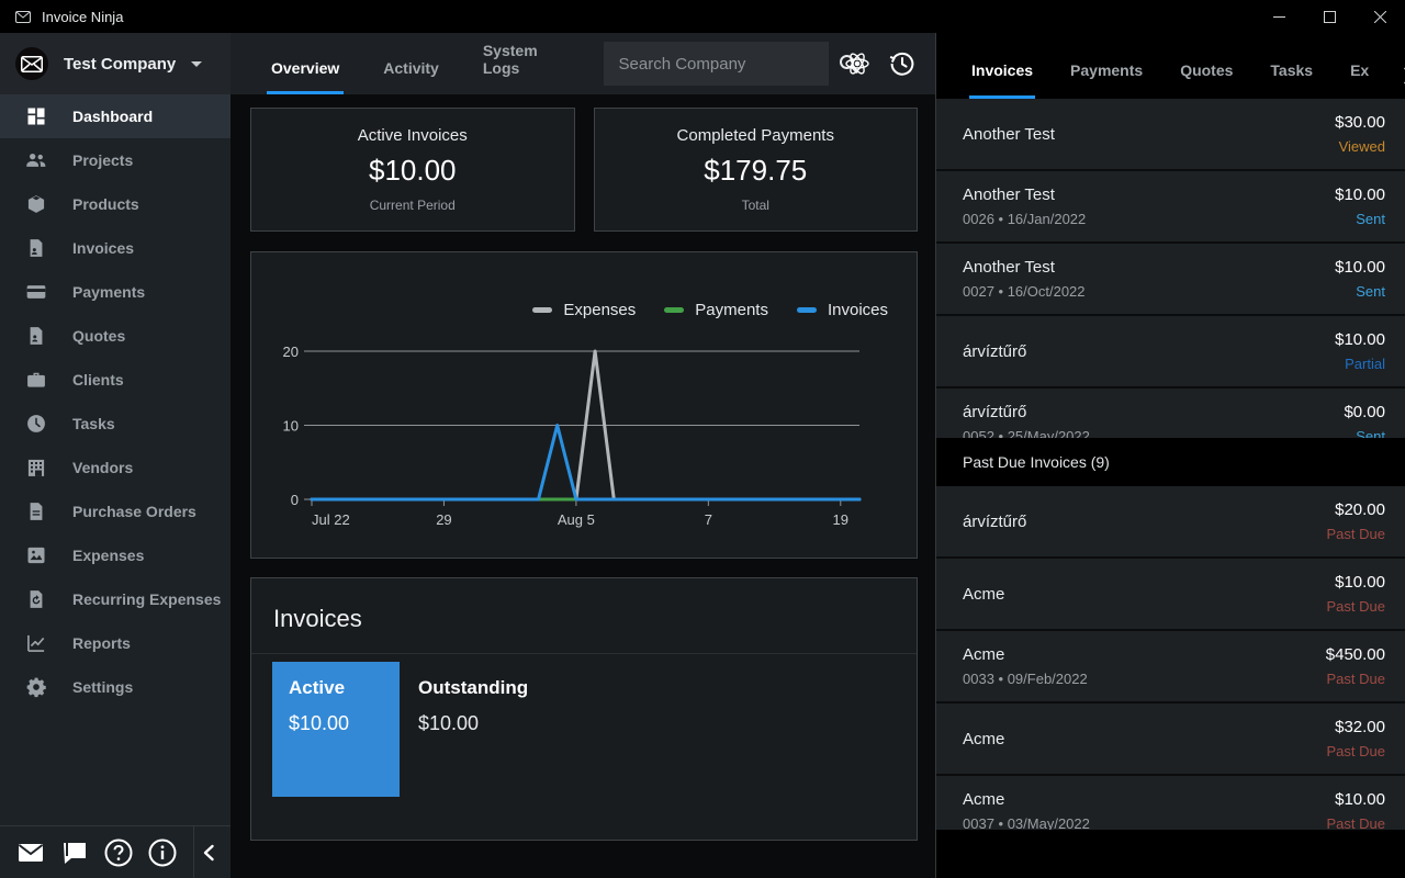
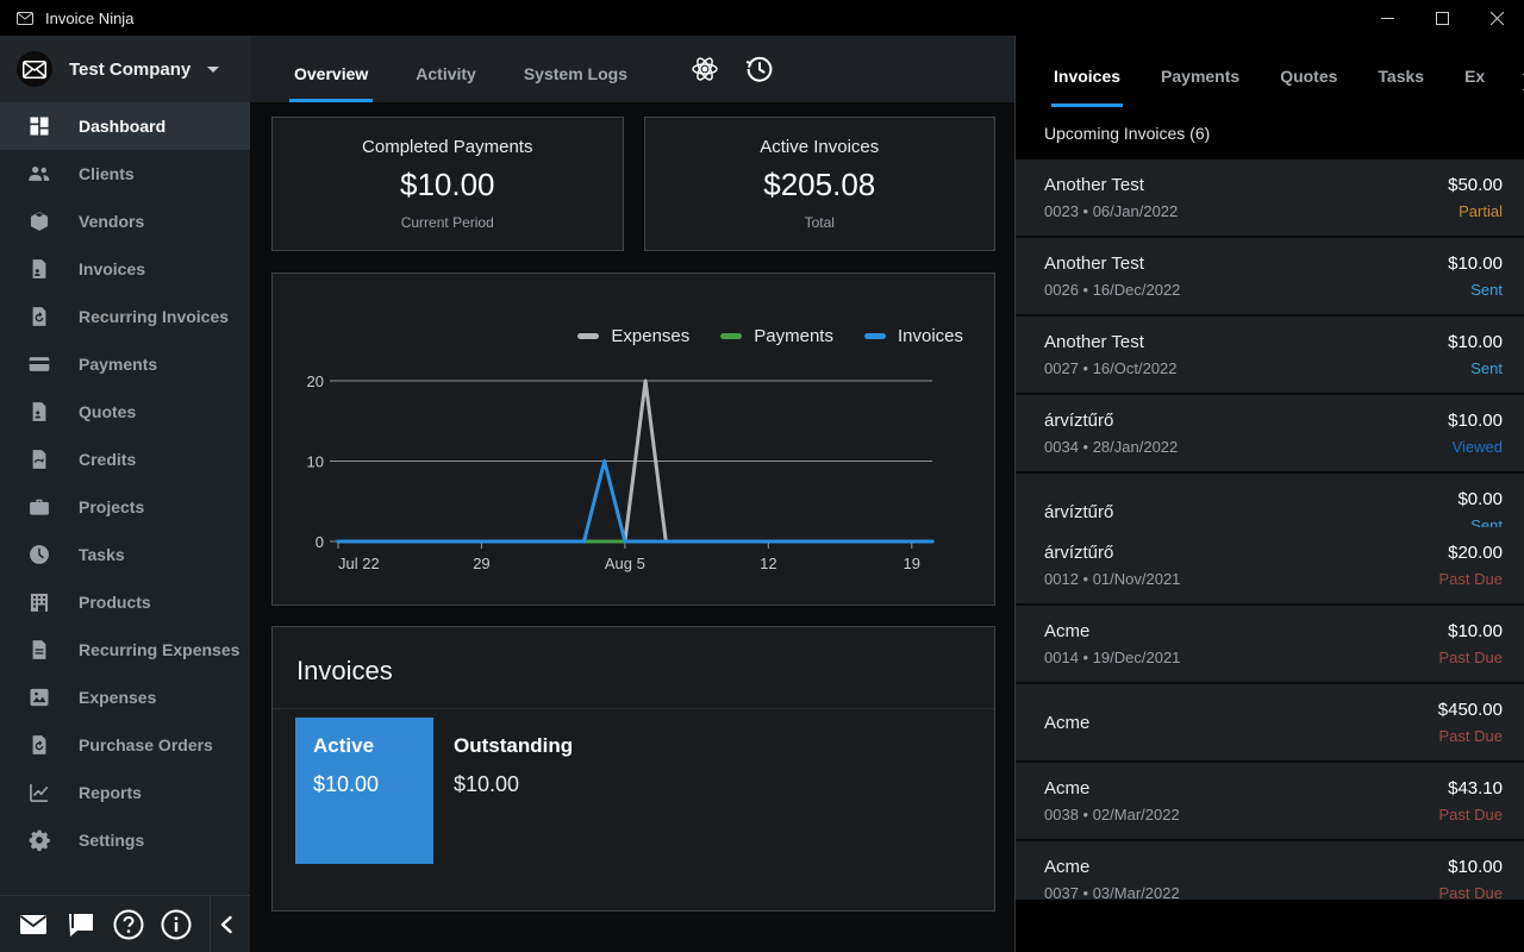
  Invoice Ninja
  Test Company
  Dashboard
- Projects
+ Clients
- Products
+ Vendors
  Invoices
+ Recurring Invoices
  Payments
  Quotes
+ Credits
- Clients
+ Projects
  Tasks
- Vendors
+ Products
- Purchase Orders
+ Recurring Expenses
  Expenses
- Recurring Expenses
+ Purchase Orders
  Reports
  Settings
  Overview
  Activity
  System Logs
- Search Company
- Active Invoices
+ Completed Payments
  $10.00
  Current Period
- Completed Payments
+ Active Invoices
- $179.75
+ $205.08
  Total
  0
  10
  20
  Jul 22
  29
  Aug 5
- 7
+ 12
  19
  Expenses
  Payments
  Invoices
  Invoices
  Active
  $10.00
  Outstanding
  $10.00
  Invoices
  Payments
  Quotes
  Tasks
  Ex
+ Upcoming Invoices (6)
  Another Test
+ 0023 • 06/Jan/2022
- $30.00
+ $50.00
- Viewed
+ Partial
  Another Test
- 0026 • 16/Jan/2022
+ 0026 • 16/Dec/2022
  $10.00
  Sent
  Another Test
  0027 • 16/Oct/2022
  $10.00
  Sent
  árvíztűrő
+ 0034 • 28/Jan/2022
  $10.00
- Partial
+ Viewed
  árvíztűrő
- 0052 • 25/May/2022
  $0.00
  Sent
- Past Due Invoices (9)
  árvíztűrő
+ 0012 • 01/Nov/2021
  $20.00
  Past Due
  Acme
+ 0014 • 19/Dec/2021
  $10.00
  Past Due
  Acme
- 0033 • 09/Feb/2022
  $450.00
  Past Due
  Acme
+ 0038 • 02/Mar/2022
- $32.00
+ $43.10
  Past Due
  Acme
- 0037 • 03/May/2022
+ 0037 • 03/Mar/2022
  $10.00
  Past Due
